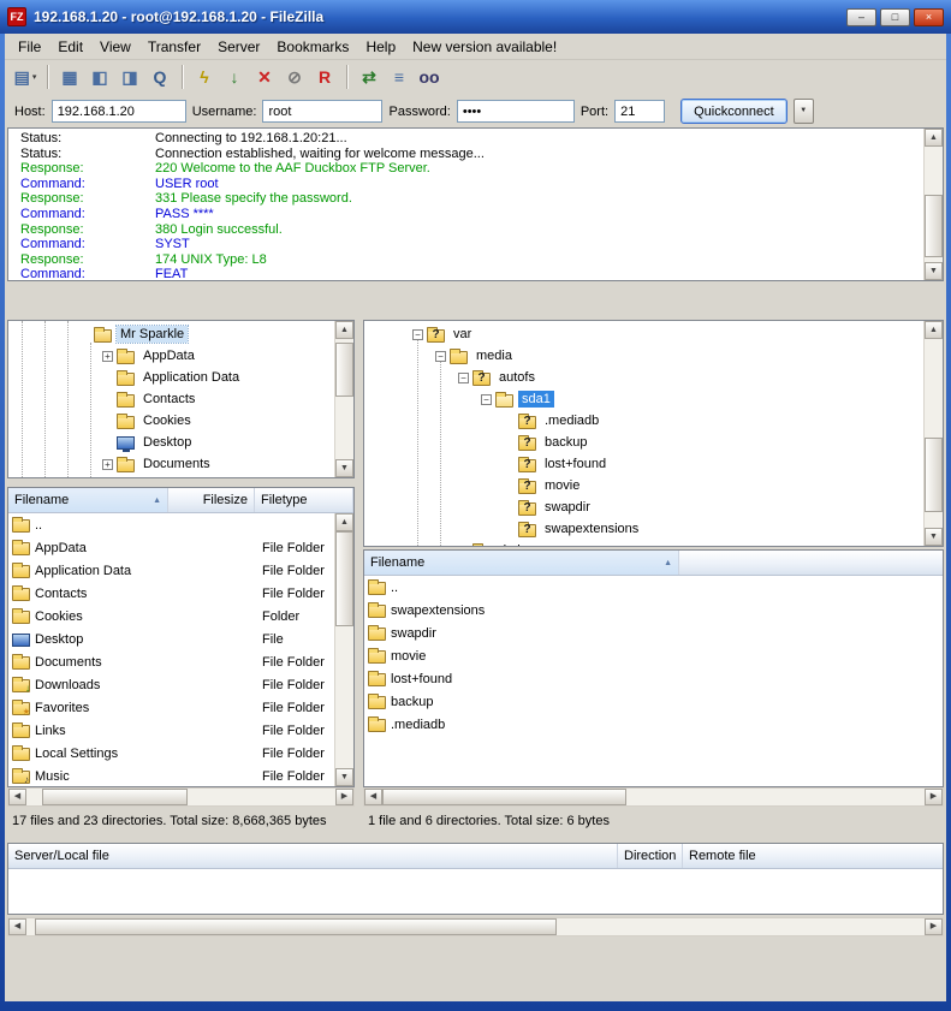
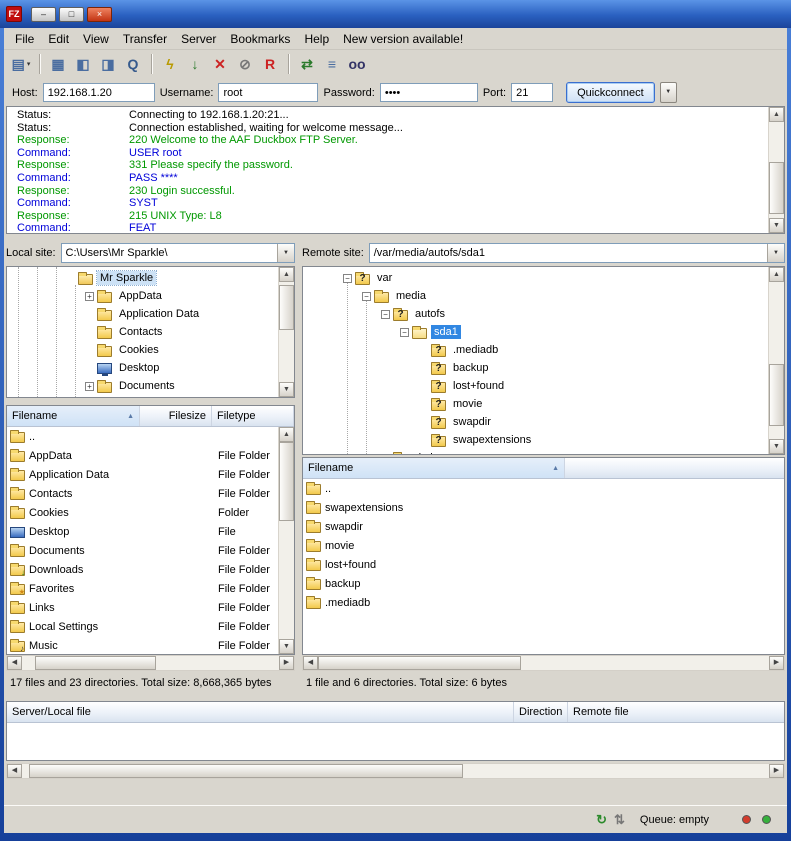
  FZ
- 192.168.1.20 - root@192.168.1.20 - FileZilla
  –
  □
  ×
  File
  Edit
  View
  Transfer
  Server
  Bookmarks
  Help
  New version available!
  ▤
  ▦
  ◧
  ◨
  Q
  ϟ
  ↓
  ✕
  ⊘
  R
  ⇄
  ≡
  oo
  Host:
  192.168.1.20
  Username:
  root
  Password:
  ••••
  Port:
  21
  Quickconnect
  Status:
  Connecting to 192.168.1.20:21...
  Status:
  Connection established, waiting for welcome message...
  Response:
  220 Welcome to the AAF Duckbox FTP Server.
  Command:
  USER root
  Response:
  331 Please specify the password.
  Command:
  PASS ****
  Response:
- 380 Login successful.
+ 230 Login successful.
  Command:
  SYST
  Response:
- 174 UNIX Type: L8
+ 215 UNIX Type: L8
  Command:
  FEAT
+ Local site:
+ C:\Users\Mr Sparkle\
+ Remote site:
+ /var/media/autofs/sda1
  Mr Sparkle
  +
  AppData
  Application Data
  Contacts
  Cookies
  Desktop
  +
  Documents
  −
  var
  −
  media
  −
  autofs
  −
  sda1
  .mediadb
  backup
  lost+found
  movie
  swapdir
  swapextensions
  Filename
  Filesize
  Filetype
  ..
  AppData
  File Folder
  Application Data
  File Folder
  Contacts
  File Folder
  Cookies
  Folder
  Desktop
  File
  Documents
  File Folder
  Downloads
  File Folder
  Favorites
  File Folder
  Links
  File Folder
  Local Settings
  File Folder
  Music
  File Folder
  Filename
  ..
  swapextensions
  swapdir
  movie
  lost+found
  backup
  .mediadb
  17 files and 23 directories. Total size: 8,668,365 bytes
  1 file and 6 directories. Total size: 6 bytes
  Server/Local file
  Direction
  Remote file
+ ↻
+ ⇅
+ Queue: empty
